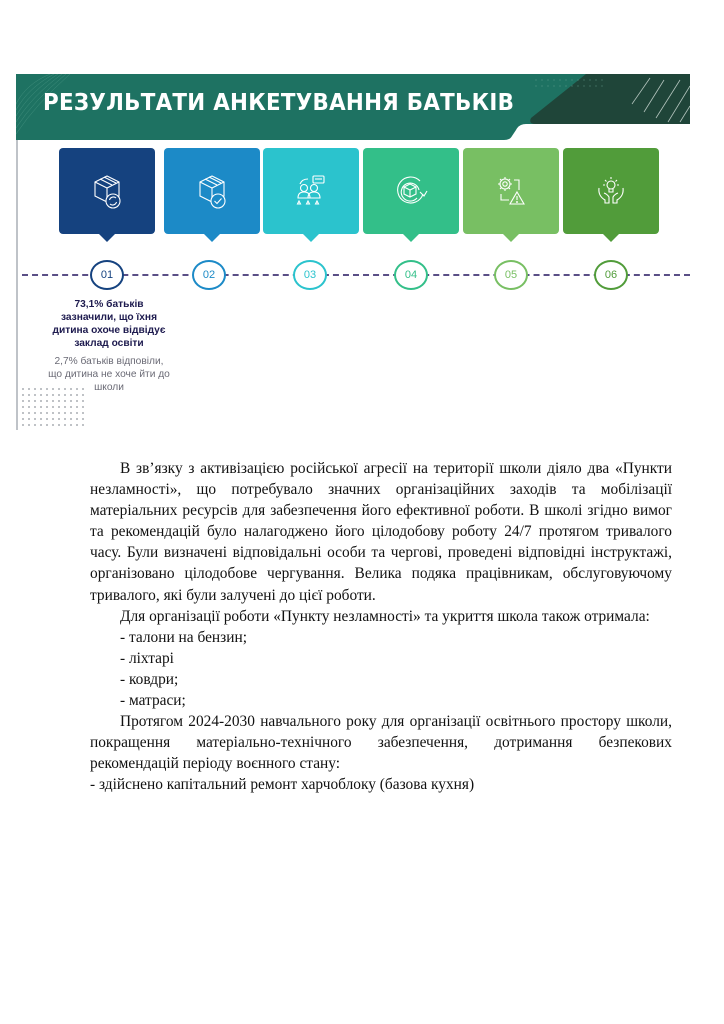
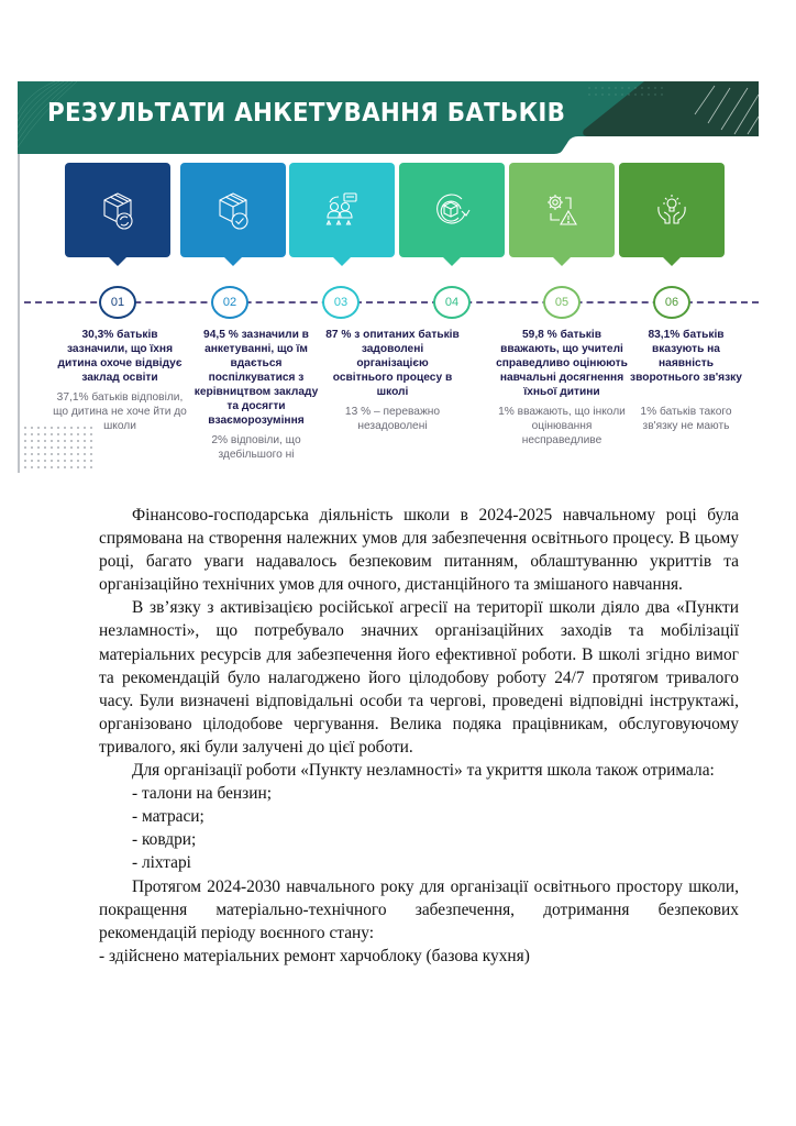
  РЕЗУЛЬТАТИ АНКЕТУВАННЯ БАТЬКІВ
  01
  02
  03
  04
  05
  06
- 73,1% батьків зазначили, що їхня дитина охоче відвідує заклад освіти
+ 30,3% батьків зазначили, що їхня дитина охоче відвідує заклад освіти
- 2,7% батьків відповіли, що дитина не хоче йти до школи
+ 37,1% батьків відповіли, що дитина не хоче йти до школи
+ 94,5 % зазначили в анкетуванні, що їм вдається поспілкуватися з керівництвом закладу та досягти взаєморозуміння
+ 2% відповіли, що здебільшого ні
+ 87 % з опитаних батьків задоволені організацією освітнього процесу в школі
+ 13 % – переважно незадоволені
+ 59,8 % батьків вважають, що учителі справедливо оцінюють навчальні досягнення їхньої дитини
+ 1% вважають, що інколи оцінювання несправедливе
+ 83,1% батьків вказують на наявність зворотнього зв'язку
+ 1% батьків такого зв'язку не мають
+ Фінансово-господарська діяльність школи в 2024-2025 навчальному році була спрямована на створення належних умов для забезпечення освітнього процесу. В цьому році, багато уваги надавалось безпековим питанням, облаштуванню укриттів та організаційно технічних умов для очного, дистанційного та змішаного навчання.
  В зв’язку з активізацією російської агресії на території школи діяло два «Пункти незламності», що потребувало значних організаційних заходів та мобілізації матеріальних ресурсів для забезпечення його ефективної роботи. В школі згідно вимог та рекомендацій було налагоджено його цілодобову роботу 24/7 протягом тривалого часу. Були визначені відповідальні особи та чергові, проведені відповідні інструктажі, організовано цілодобове чергування. Велика подяка працівникам, обслуговуючому тривалого, які були залучені до цієї роботи.
  Для організації роботи «Пункту незламності» та укриття школа також отримала:
  - талони на бензин;
- - ліхтарі
+ - матраси;
  - ковдри;
- - матраси;
+ - ліхтарі
  Протягом 2024-2030 навчального року для організації освітнього простору школи, покращення матеріально-технічного забезпечення, дотримання безпекових рекомендацій періоду воєнного стану:
- - здійснено капітальний ремонт харчоблоку (базова кухня)
+ - здійснено матеріальних ремонт харчоблоку (базова кухня)
